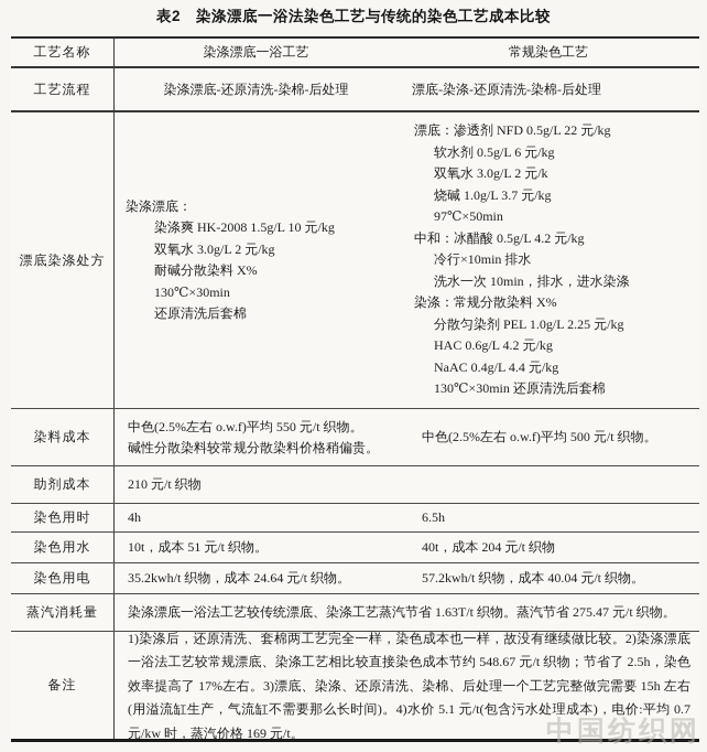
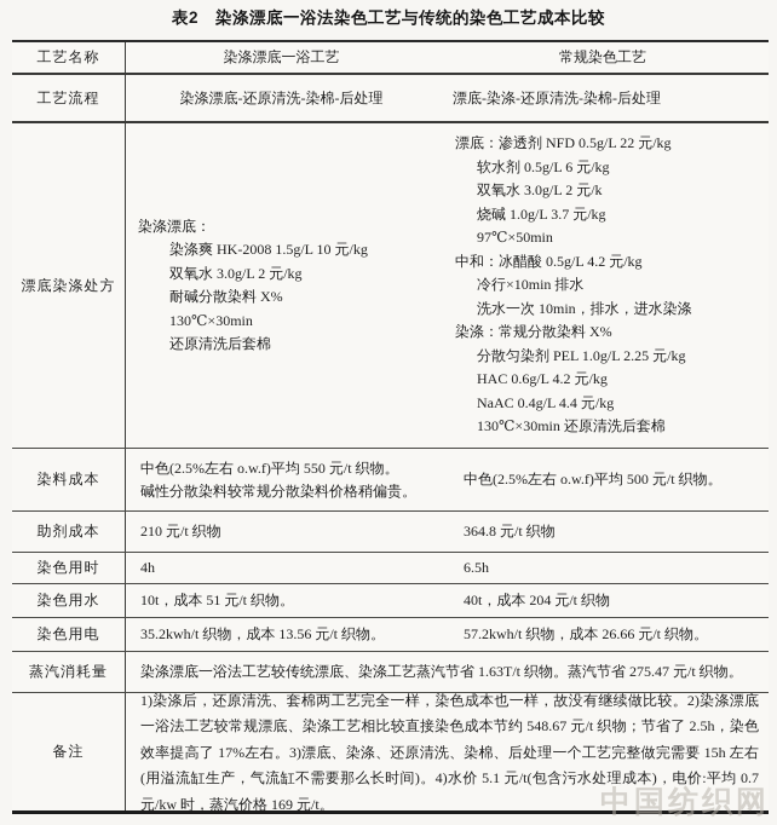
  表2 染涤漂底一浴法染色工艺与传统的染色工艺成本比较
  工艺名称
  染涤漂底一浴工艺
  常规染色工艺
  工艺流程
  染涤漂底-还原清洗-染棉-后处理
  漂底-染涤-还原清洗-染棉-后处理
  漂底染涤处方
  染涤漂底：
  染涤爽 HK-2008 1.5g/L 10 元/kg
  双氧水 3.0g/L 2 元/kg
  耐碱分散染料 X%
  130℃×30min
  还原清洗后套棉
  漂底：渗透剂 NFD 0.5g/L 22 元/kg
  软水剂 0.5g/L 6 元/kg
  双氧水 3.0g/L 2 元/k
  烧碱 1.0g/L 3.7 元/kg
  97℃×50min
  中和：冰醋酸 0.5g/L 4.2 元/kg
  冷行×10min 排水
  洗水一次 10min，排水，进水染涤
  染涤：常规分散染料 X%
  分散匀染剂 PEL 1.0g/L 2.25 元/kg
  HAC 0.6g/L 4.2 元/kg
  NaAC 0.4g/L 4.4 元/kg
  130℃×30min 还原清洗后套棉
  染料成本
  中色(2.5%左右 o.w.f)平均 550 元/t 织物。
  碱性分散染料较常规分散染料价格稍偏贵。
  中色(2.5%左右 o.w.f)平均 500 元/t 织物。
  助剂成本
  210 元/t 织物
+ 364.8 元/t 织物
  染色用时
  4h
  6.5h
  染色用水
  10t，成本 51 元/t 织物。
  40t，成本 204 元/t 织物
  染色用电
- 35.2kwh/t 织物，成本 24.64 元/t 织物。
+ 35.2kwh/t 织物，成本 13.56 元/t 织物。
- 57.2kwh/t 织物，成本 40.04 元/t 织物。
+ 57.2kwh/t 织物，成本 26.66 元/t 织物。
  蒸汽消耗量
  染涤漂底一浴法工艺较传统漂底、染涤工艺蒸汽节省 1.63T/t 织物。蒸汽节省 275.47 元/t 织物。
  备注
  1)染涤后，还原清洗、套棉两工艺完全一样，染色成本也一样，故没有继续做比较。2)染涤漂底一浴法工艺较常规漂底、染涤工艺相比较直接染色成本节约 548.67 元/t 织物；节省了 2.5h，染色效率提高了 17%左右。3)漂底、染涤、还原清洗、染棉、后处理一个工艺完整做完需要 15h 左右(用溢流缸生产，气流缸不需要那么长时间)。4)水价 5.1 元/t(包含污水处理成本)，电价:平均 0.7 元/kw 时，蒸汽价格 169 元/t。
  中国纺织网
